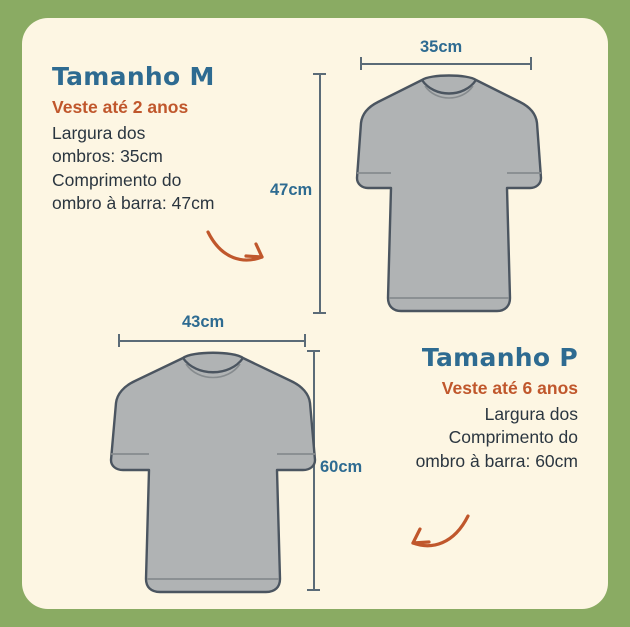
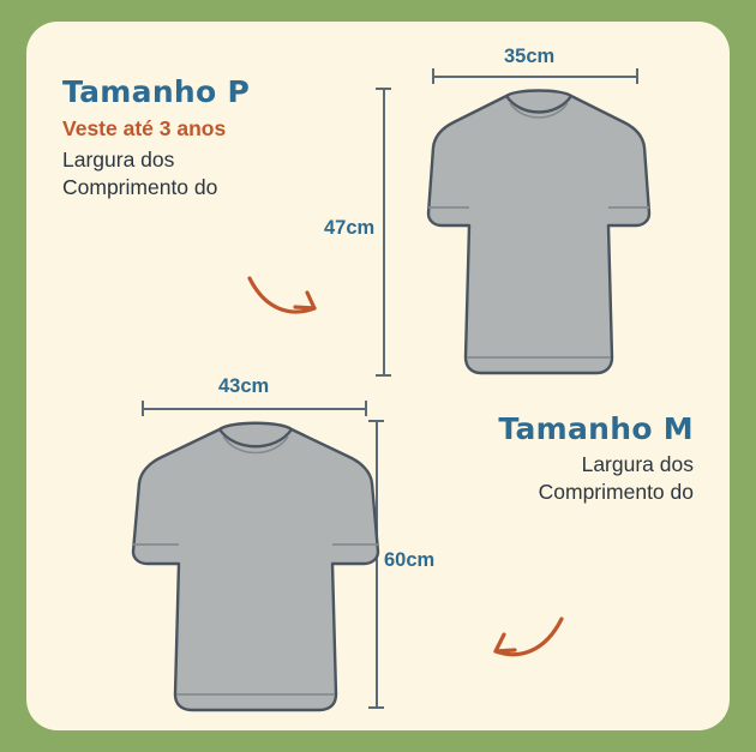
- Tamanho M
+ Tamanho P
- Veste até 2 anos
+ Veste até 3 anos
  Largura dos
- ombros: 35cm
  Comprimento do
- ombro à barra: 47cm
  35cm
  47cm
  43cm
  60cm
- Tamanho P
+ Tamanho M
- Veste até 6 anos
  Largura dos
  Comprimento do
- ombro à barra: 60cm
